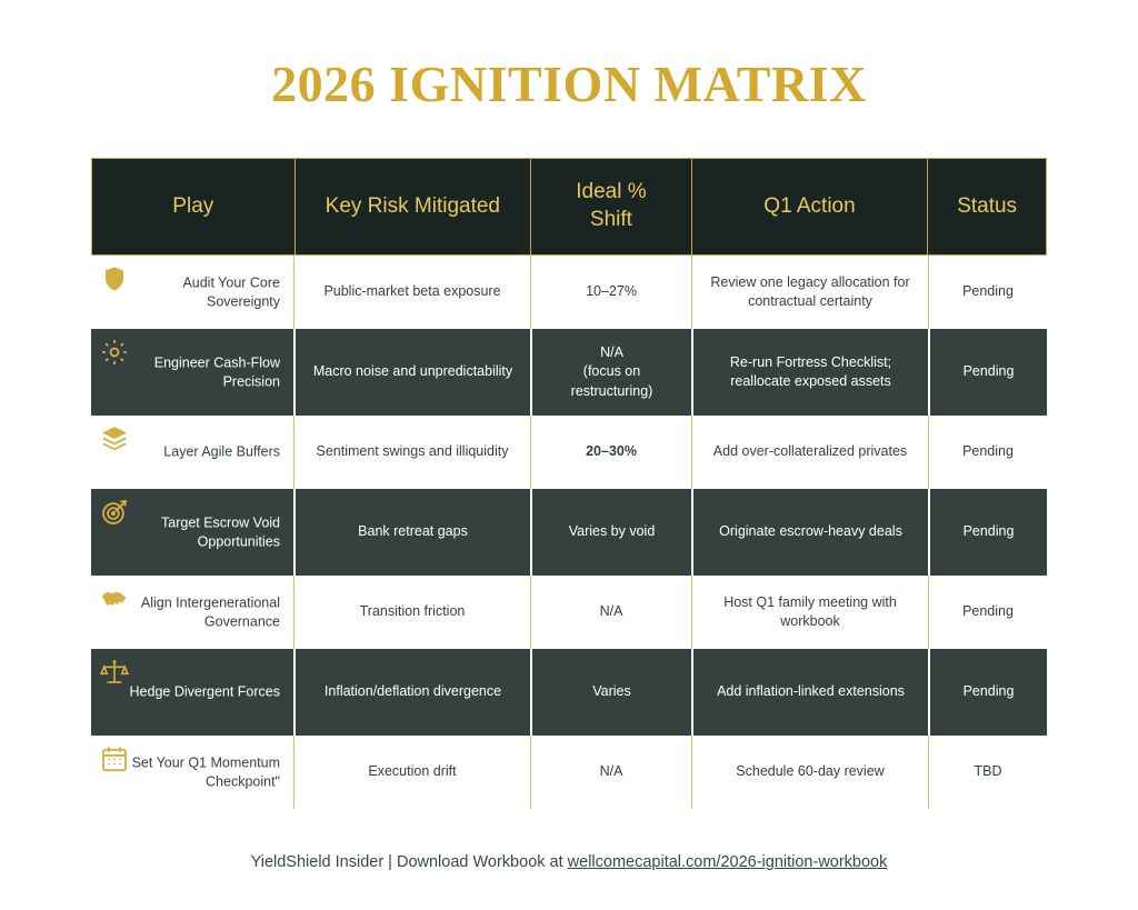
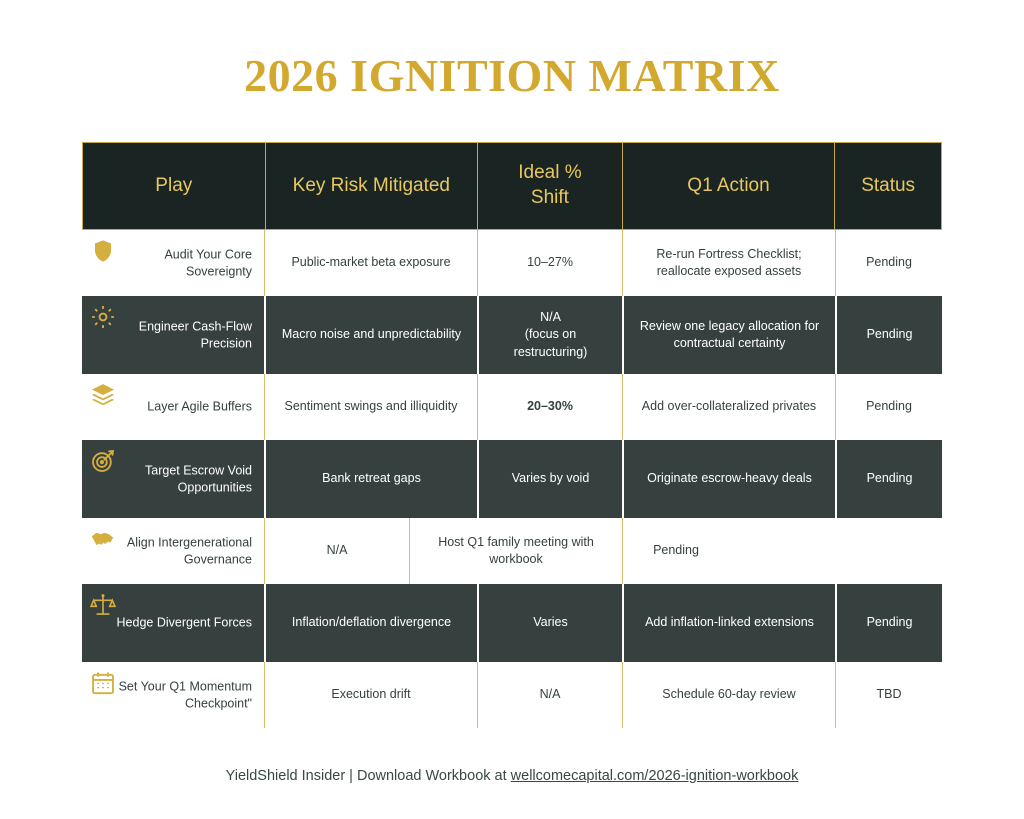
  2026 IGNITION MATRIX
  Play
  Key Risk Mitigated
  Ideal %
  Shift
  Q1 Action
  Status
  Audit Your Core Sovereignty
  Public-market beta exposure
  10–27%
- Review one legacy allocation for contractual certainty
+ Re-run Fortress Checklist; reallocate exposed assets
  Pending
  Engineer Cash-Flow Precision
  Macro noise and unpredictability
  N/A
  (focus on restructuring)
- Re-run Fortress Checklist; reallocate exposed assets
+ Review one legacy allocation for contractual certainty
  Pending
  Layer Agile Buffers
  Sentiment swings and illiquidity
  20–30%
  Add over-collateralized privates
  Pending
  Target Escrow Void Opportunities
  Bank retreat gaps
  Varies by void
  Originate escrow-heavy deals
  Pending
  Align Intergenerational Governance
- Transition friction
  N/A
  Host Q1 family meeting with workbook
  Pending
  Hedge Divergent Forces
  Inflation/deflation divergence
  Varies
  Add inflation-linked extensions
  Pending
  Set Your Q1 Momentum Checkpoint"
  Execution drift
  N/A
  Schedule 60-day review
  TBD
  YieldShield Insider | Download Workbook at wellcomecapital.com/2026-ignition-workbook
